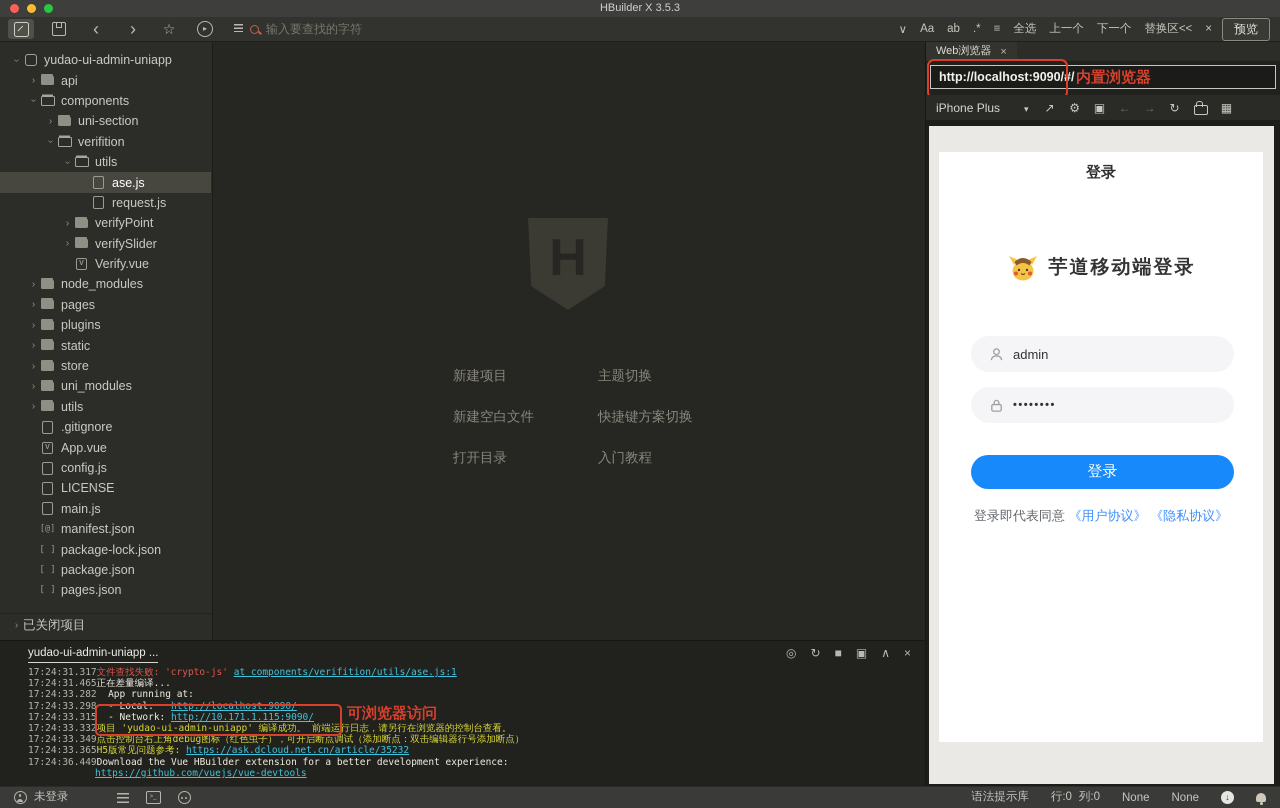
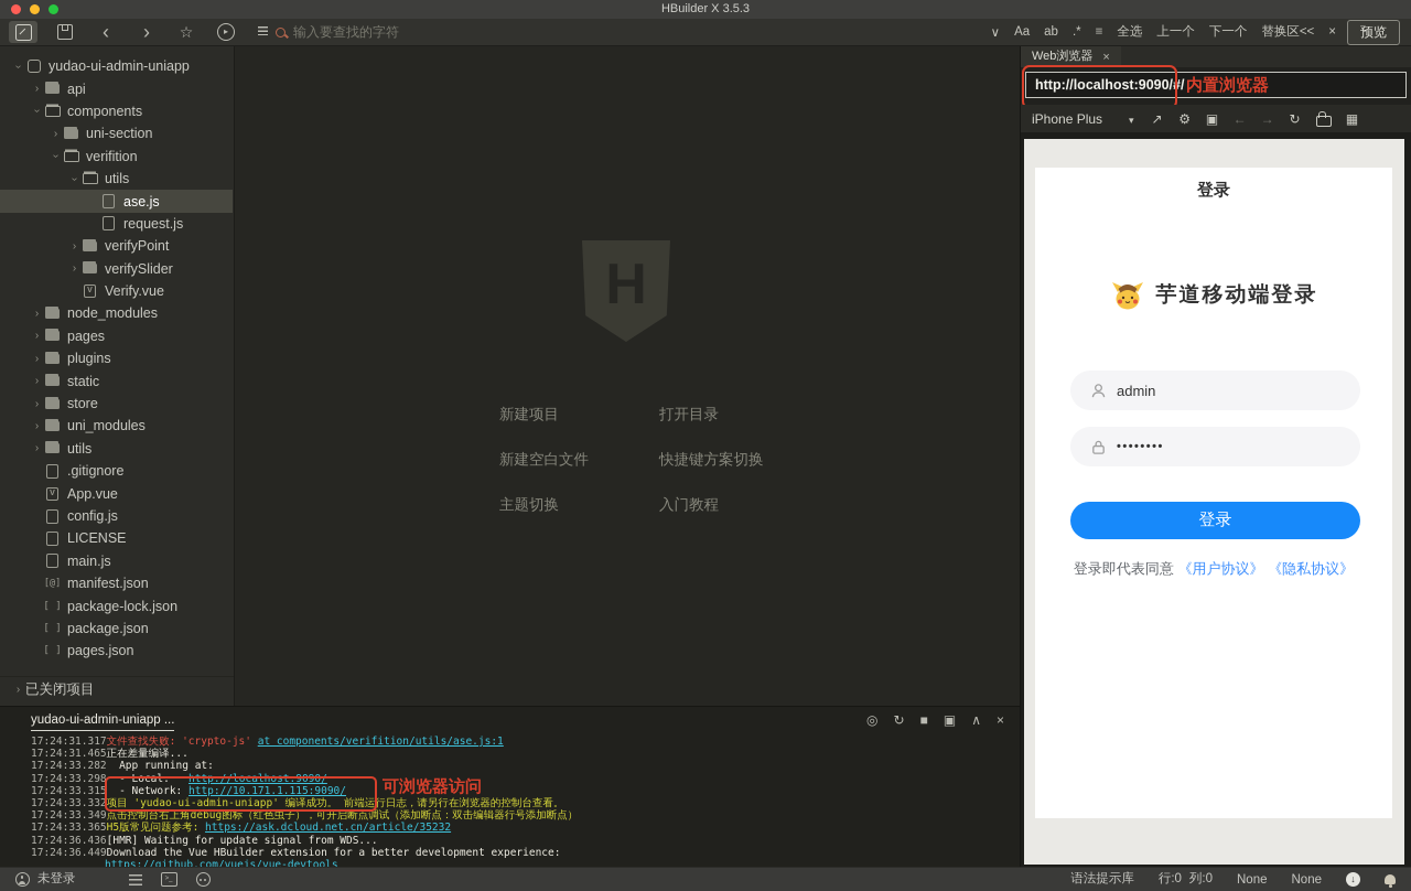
  HBuilder X 3.5.3
  ‹
  ›
  ☆
  ▸
  输入要查找的字符
  ∨
  Aa
  ab
  .*
  ≡
  全选
  上一个
  下一个
  替换区<<
  ×
  预览
  yudao-ui-admin-uniapp
  api
  components
  uni-section
  verifition
  utils
  ase.js
  request.js
  verifyPoint
  verifySlider
  Verify.vue
  node_modules
  pages
  plugins
  static
  store
  uni_modules
  utils
  .gitignore
  App.vue
  config.js
  LICENSE
  main.js
  manifest.json
  package-lock.json
  package.json
  pages.json
  已关闭项目
  新建项目
- 主题切换
+ 打开目录
  新建空白文件
  快捷键方案切换
- 打开目录
+ 主题切换
  入门教程
  yudao-ui-admin-uniapp ...
  ◎
  ↻
  ■
  ▣
  ∧
  ×
  17:24:31.317文件查找失败: 'crypto-js' at components/verifition/utils/ase.js:1
  17:24:31.465正在差量编译...
  17:24:33.282 App running at:
  17:24:33.298 - Local: http://localhost:9090/
  17:24:33.315 - Network: http://10.171.1.115:9090/
  17:24:33.332项目 'yudao-ui-admin-uniapp' 编译成功。 前端运行日志，请另行在浏览器的控制台查看。
  17:24:33.349点击控制台右上角debug图标（红色虫子），可开启断点调试（添加断点：双击编辑器行号添加断点）
  17:24:33.365H5版常见问题参考: https://ask.dcloud.net.cn/article/35232
+ 17:24:36.436[HMR] Waiting for update signal from WDS...
  17:24:36.449Download the Vue HBuilder extension for a better development experience:
  https://github.com/vuejs/vue-devtools
  可浏览器访问
  Web浏览器
  http://localhost:9090/#/
  内置浏览器
  iPhone Plus
  ↗
  ⚙
  ▣
  ←
  →
  ↻
  ▦
  登录
  芋道移动端登录
  admin
  ••••••••
  登录
  登录即代表同意 《用户协议》 《隐私协议》
  未登录
  语法提示库
  行:0
  列:0
  None
  None
